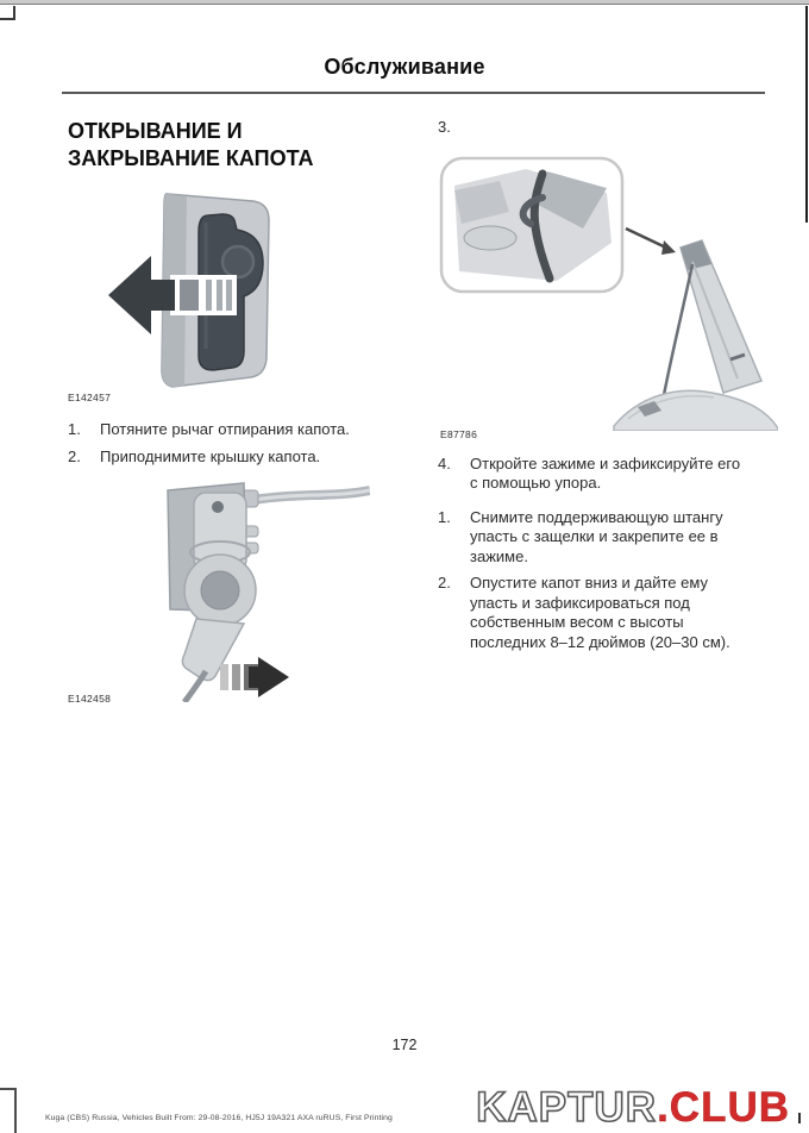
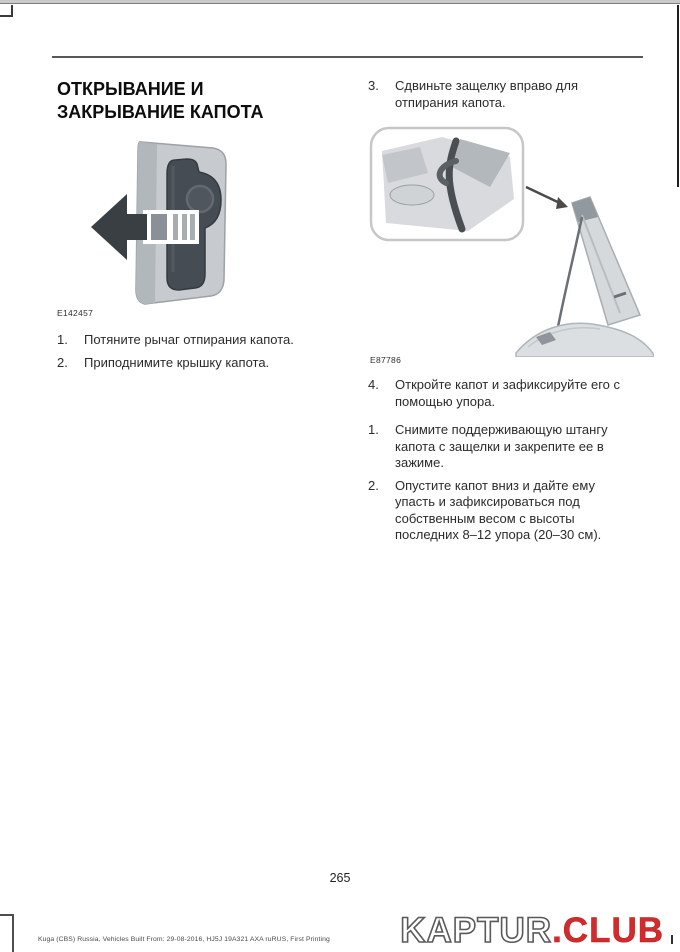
- Обслуживание
  ОТКРЫВАНИЕ И ЗАКРЫВАНИЕ КАПОТА
  E142457
  1.
  Потяните рычаг отпирания капота.
  2.
  Приподнимите крышку капота.
- E142458
  3.
+ Сдвиньте защелку вправо для отпирания капота.
  E87786
  4.
- Откройте зажиме и зафиксируйте его с помощью упора.
+ Откройте капот и зафиксируйте его с помощью упора.
  1.
- Снимите поддерживающую штангу упасть с защелки и закрепите ее в зажиме.
+ Снимите поддерживающую штангу капота с защелки и закрепите ее в зажиме.
  2.
- Опустите капот вниз и дайте ему упасть и зафиксироваться под собственным весом с высоты последних 8–12 дюймов (20–30 см).
+ Опустите капот вниз и дайте ему упасть и зафиксироваться под собственным весом с высоты последних 8–12 упора (20–30 см).
- 172
+ 265
  KAPTUR.CLUB
